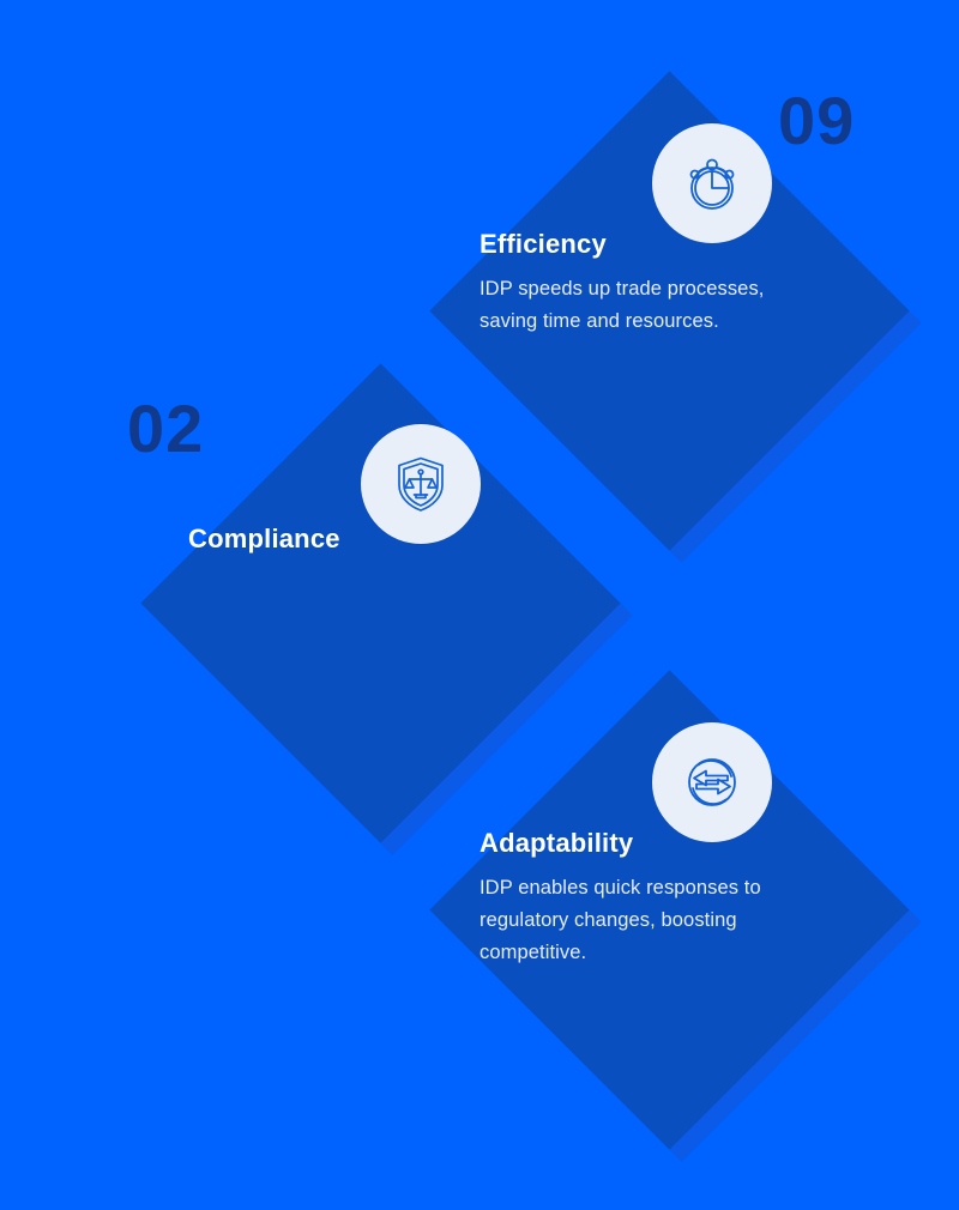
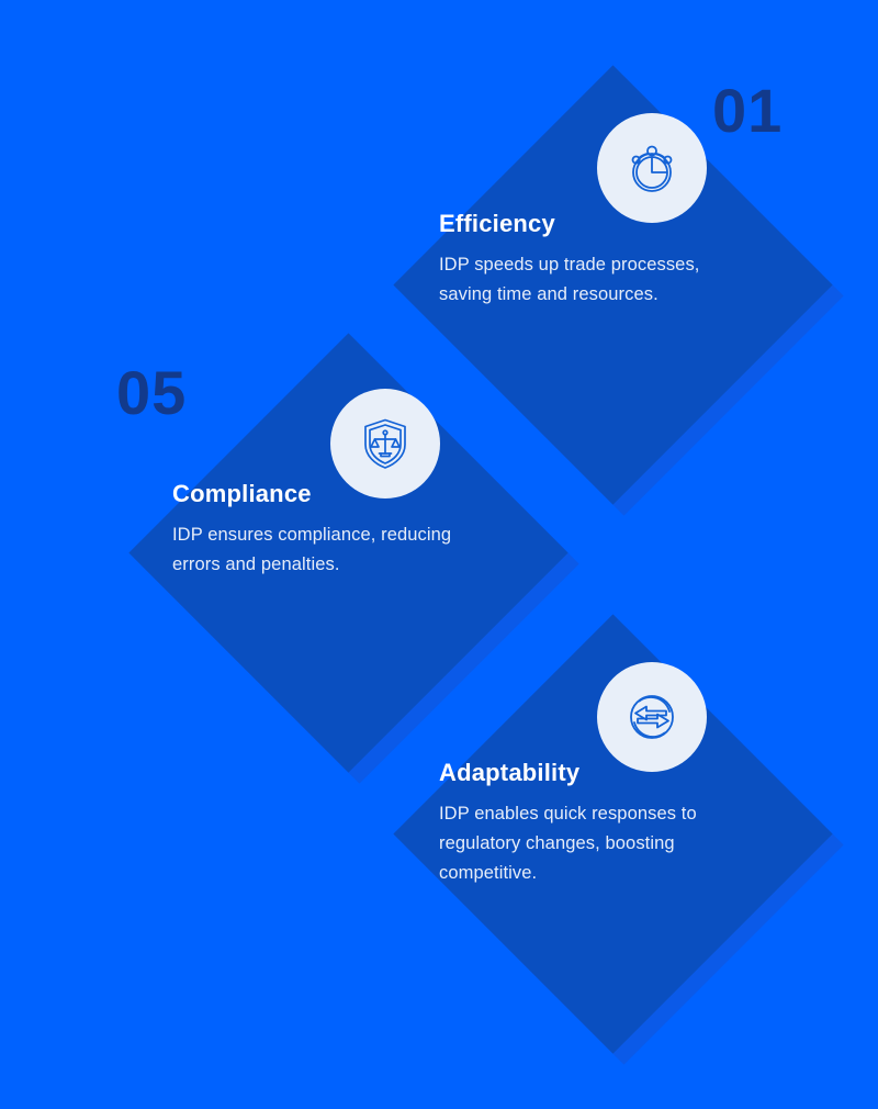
- 09
+ 01
  Efficiency
  IDP speeds up trade processes, saving time and resources.
- 02
+ 05
  Compliance
+ IDP ensures compliance, reducing errors and penalties.
  Adaptability
  IDP enables quick responses to regulatory changes, boosting competitive.
